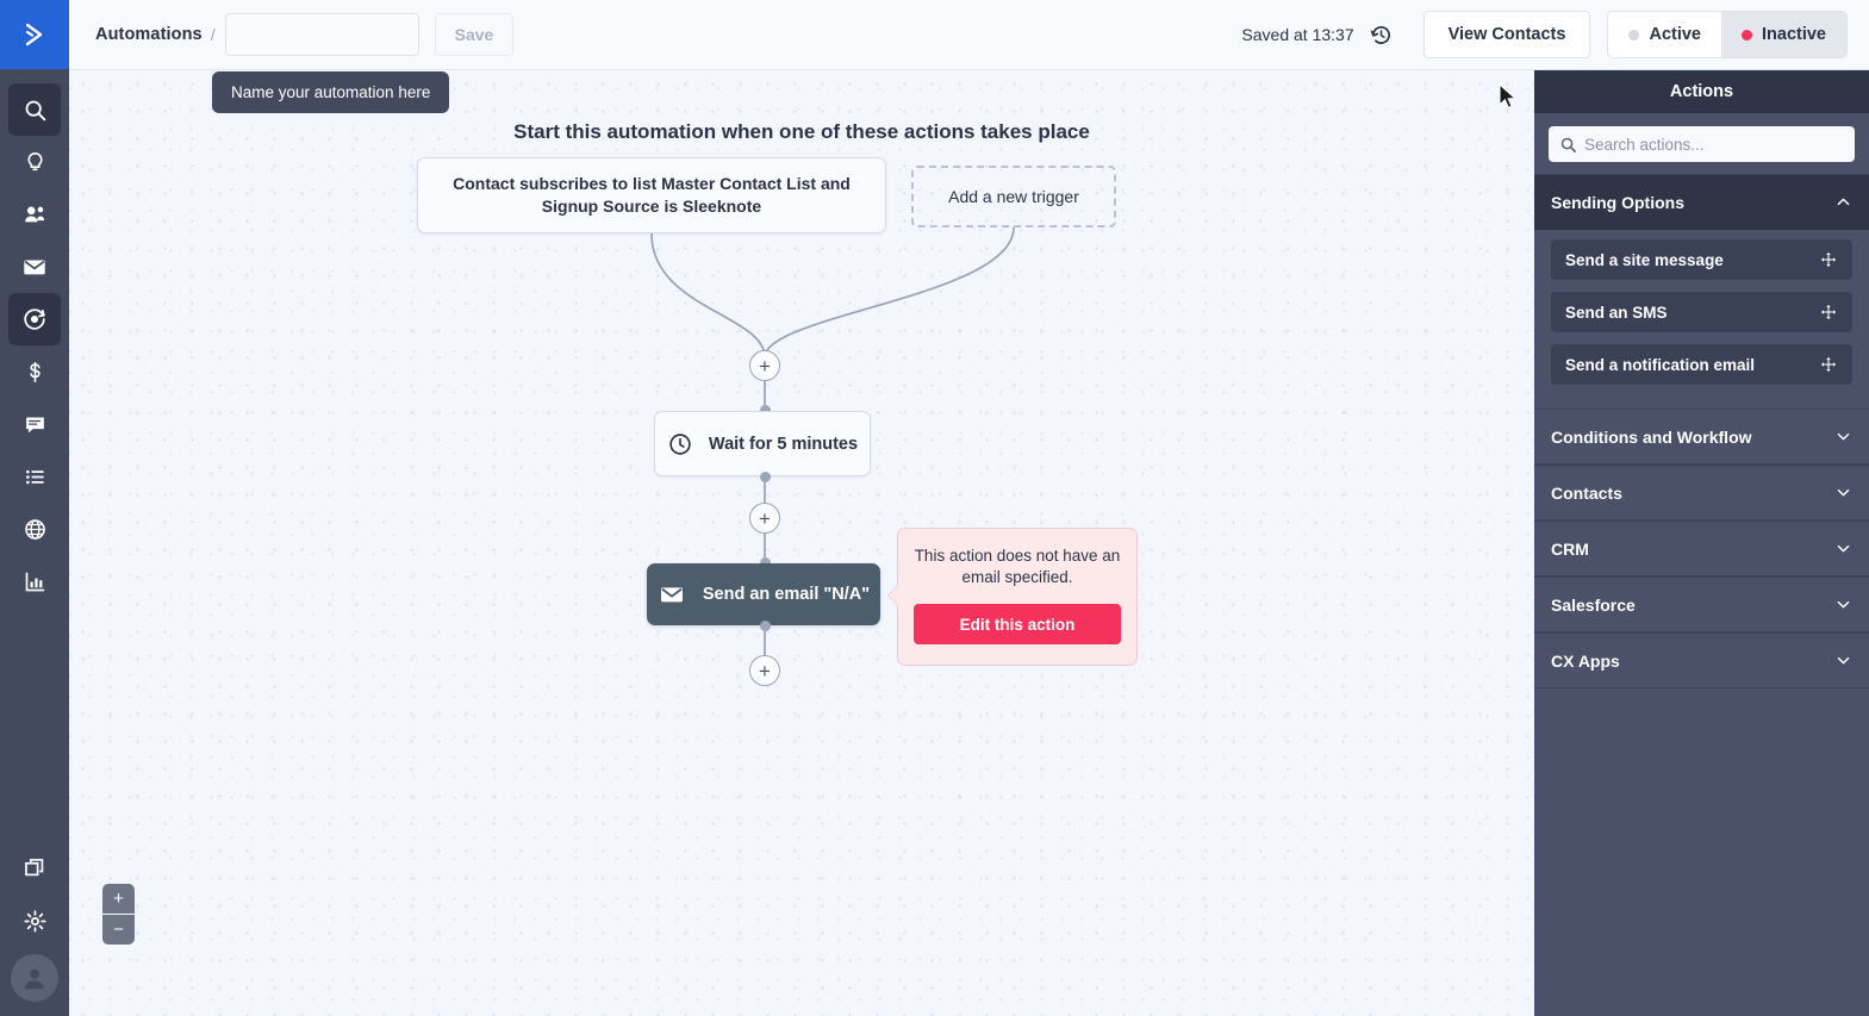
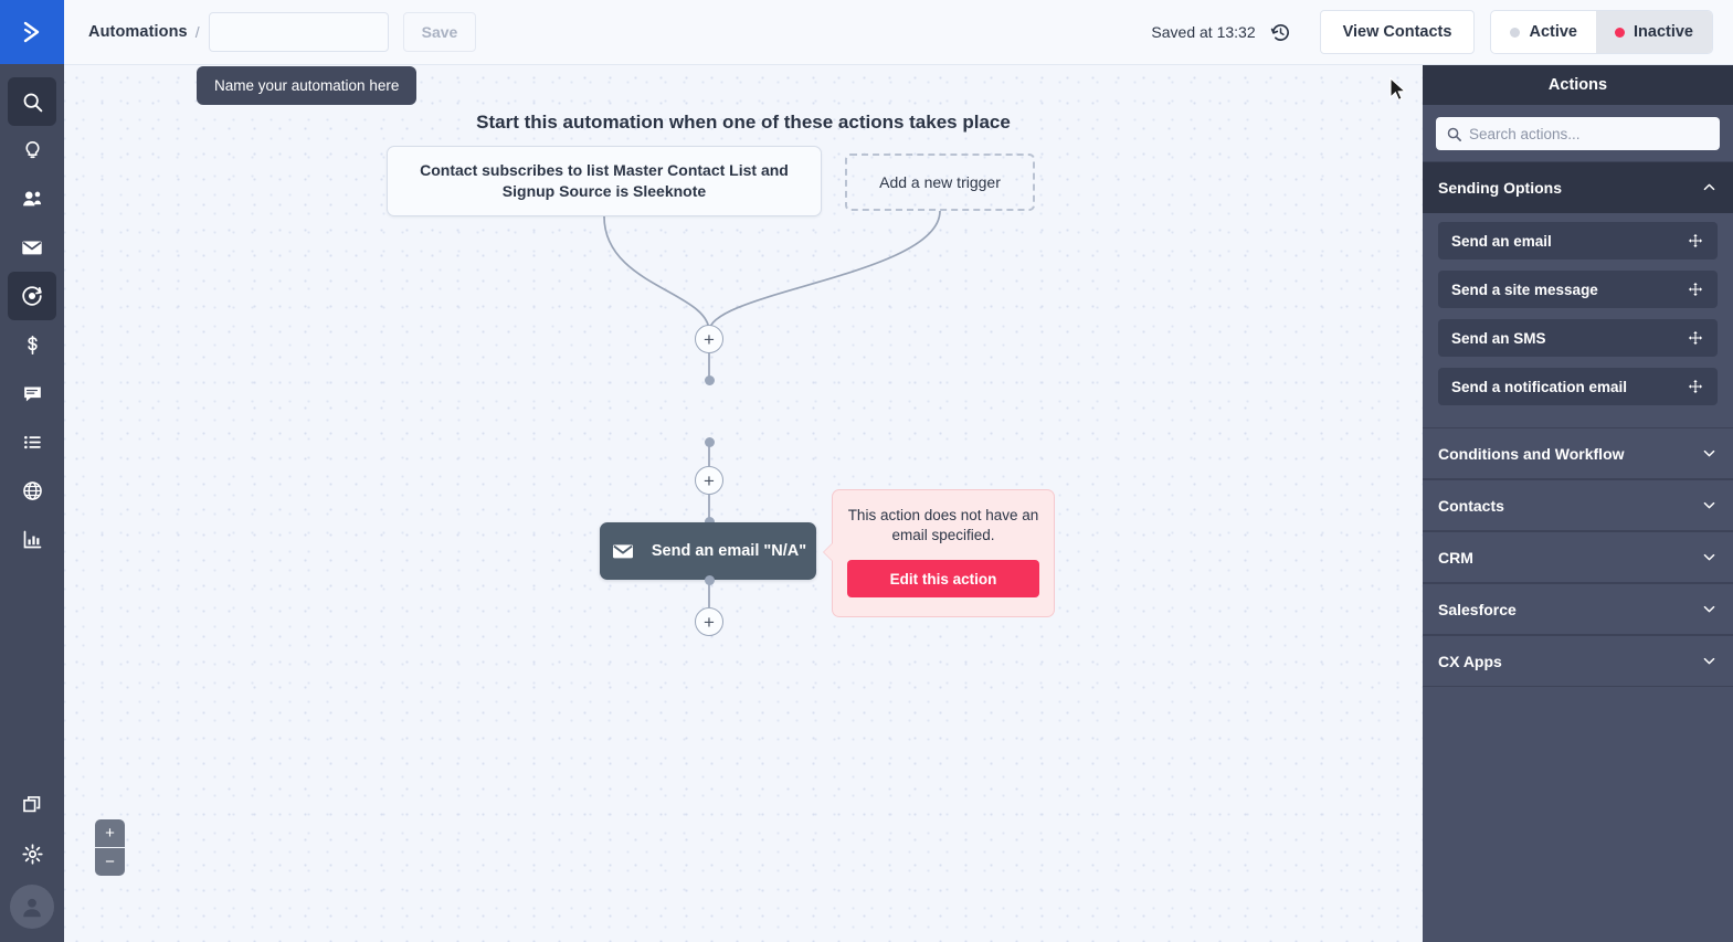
  Automations
  /
  Save
- Saved at 13:37
+ Saved at 13:32
  View Contacts
  Active
  Inactive
  Name your automation here
  Start this automation when one of these actions takes place
  Contact subscribes to list Master Contact List and Signup Source is Sleeknote
  Add a new trigger
  +
- Wait for 5 minutes
  +
  Send an email "N/A"
  +
  This action does not have an email specified.
  Edit this action
  +
  −
  Actions
  Search actions...
  Sending Options
+ Send an email
  Send a site message
  Send an SMS
  Send a notification email
  Conditions and Workflow
  Contacts
  CRM
  Salesforce
  CX Apps
